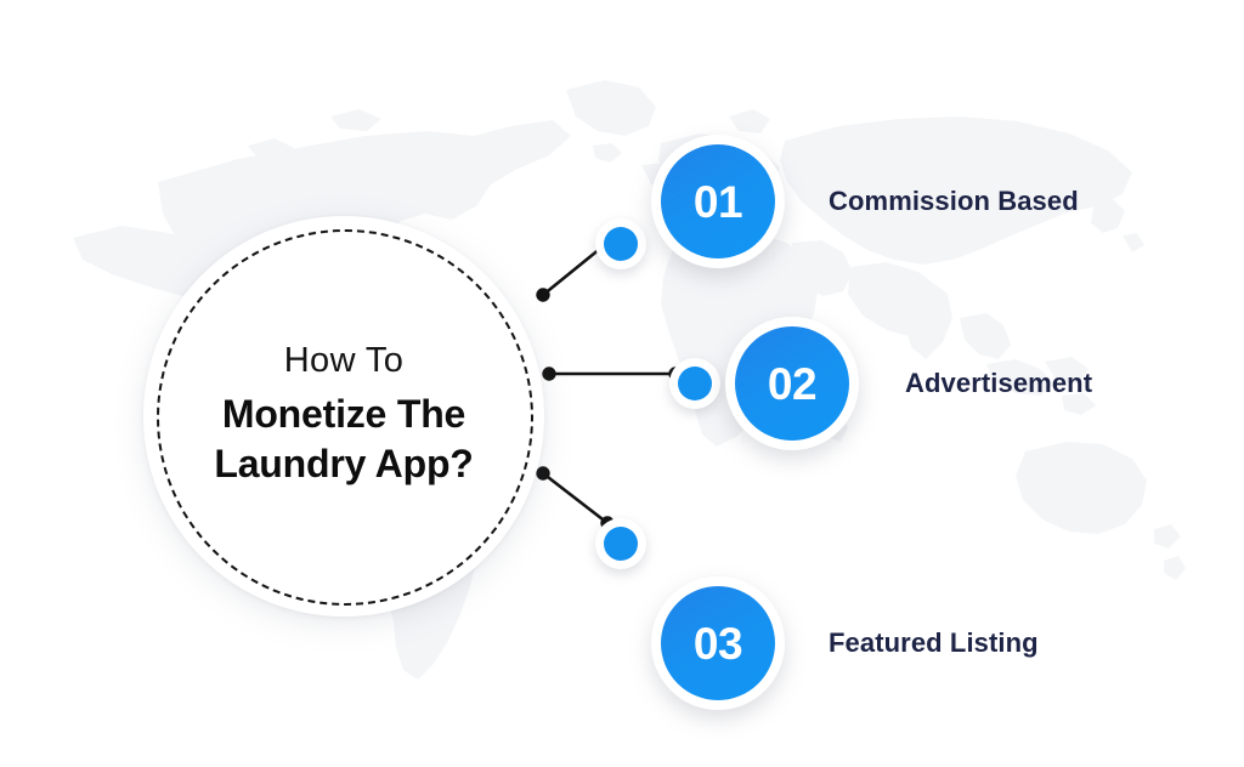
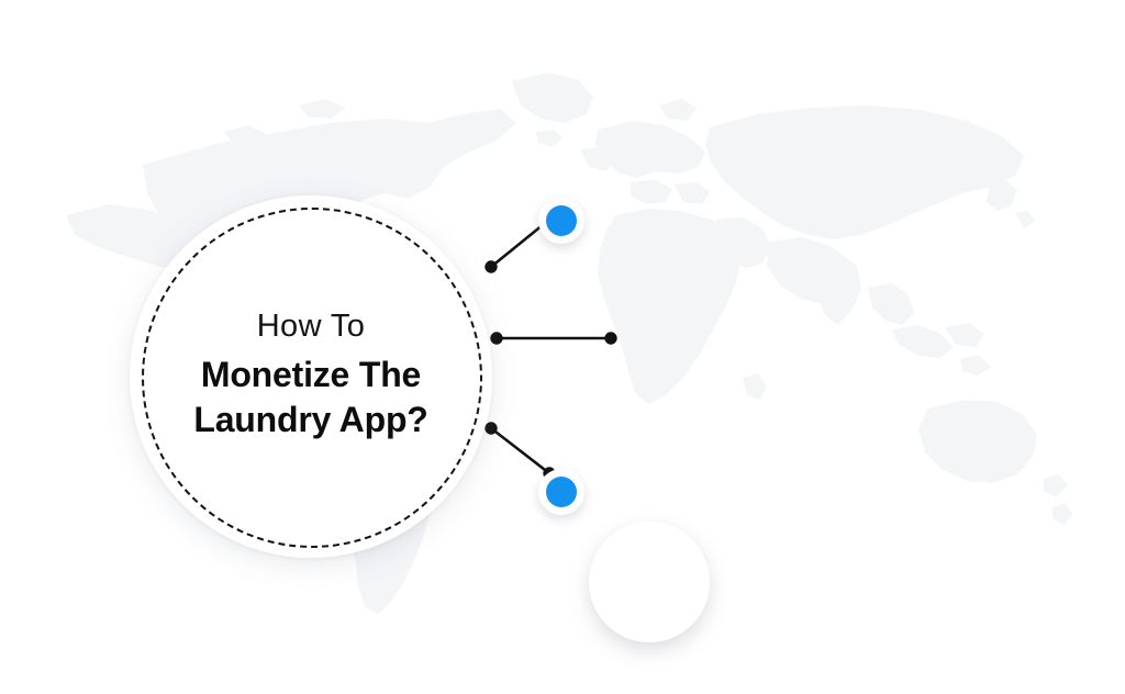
  How To
  Monetize The
  Laundry App?
- 01
- Commission Based
- 02
- Advertisement
- 03
- Featured Listing
